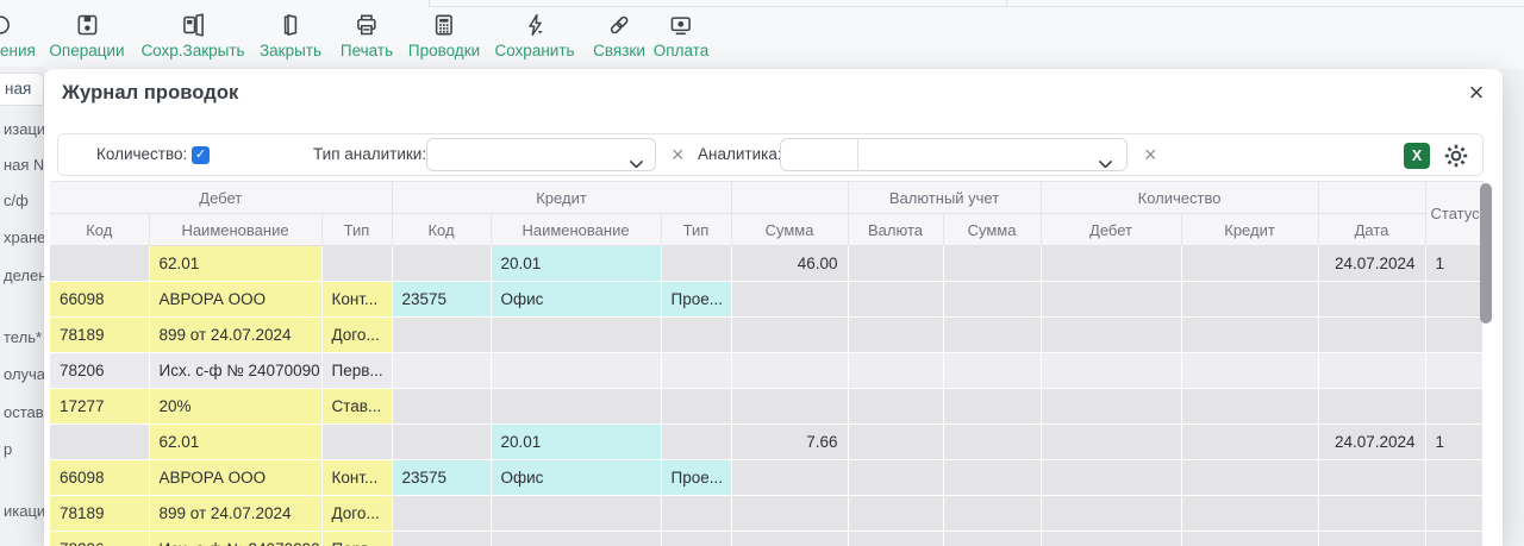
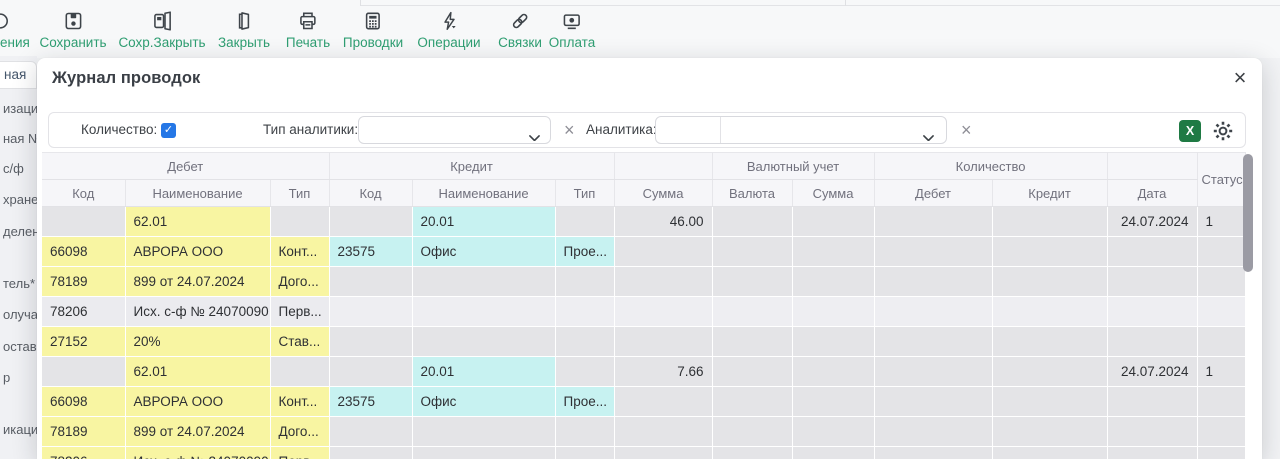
  ения
- Операции
+ Сохранить
  Сохр.Закрыть
  Закрыть
  Печать
  Проводки
- Сохранить
+ Операции
  Связки
  Оплата
  ная
  изаци
  ная №
  с/ф
  хране
  делен
  тель*
  олуча
  остав
  р
  икаци
  Журнал проводок
  ×
  Количество:
  ✓
  Тип аналитики:
  ×
  Аналитика
  ×
  X
  Дебет	Кредит		Валютный учет	Количество		Статус
  Код	Наименование	Тип	Код	Наименование	Тип	Сумма	Валюта	Сумма	Дебет	Кредит	Дата
  	62.01			20.01		46.00					24.07.2024	1
  66098	АВРОРА ООО	Конт...	23575	Офис	Прое...
  78189	899 от 24.07.2024	Дого...
  78206	Исх. с-ф № 24070090	Перв...
- 17277	20%	Став...
+ 27152	20%	Став...
  	62.01			20.01		7.66					24.07.2024	1
  66098	АВРОРА ООО	Конт...	23575	Офис	Прое...
  78189	899 от 24.07.2024	Дого...
